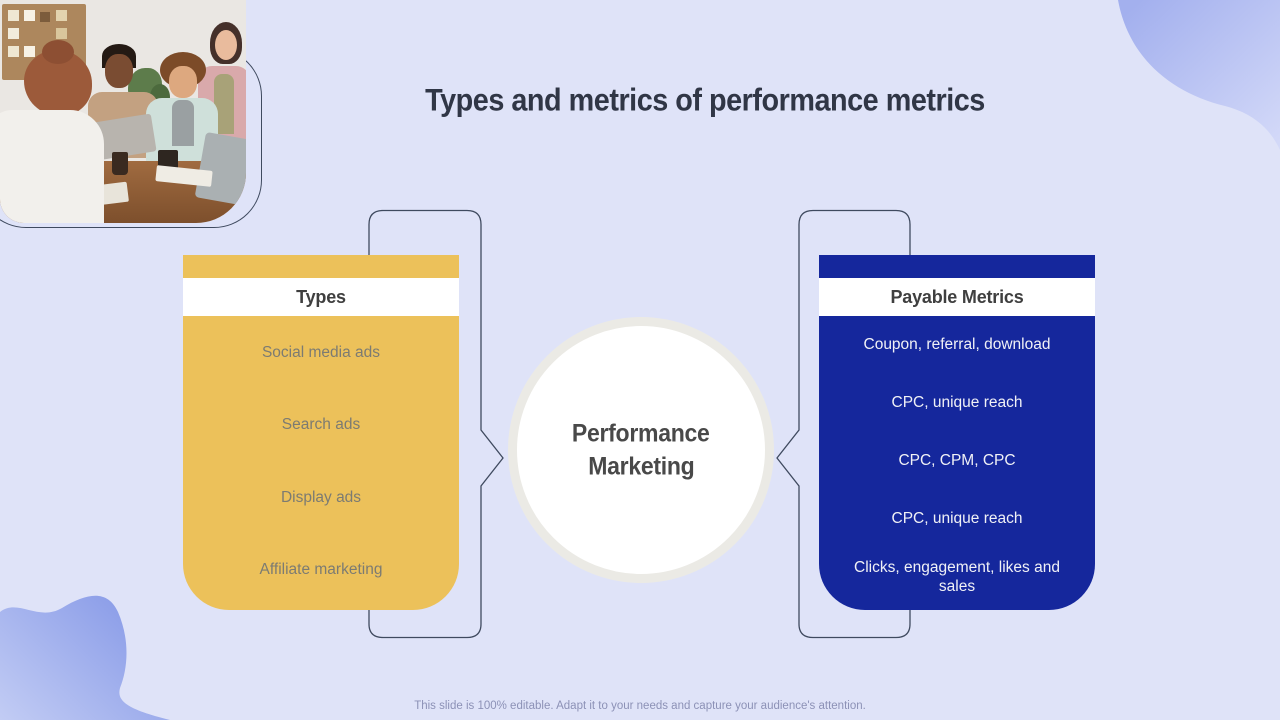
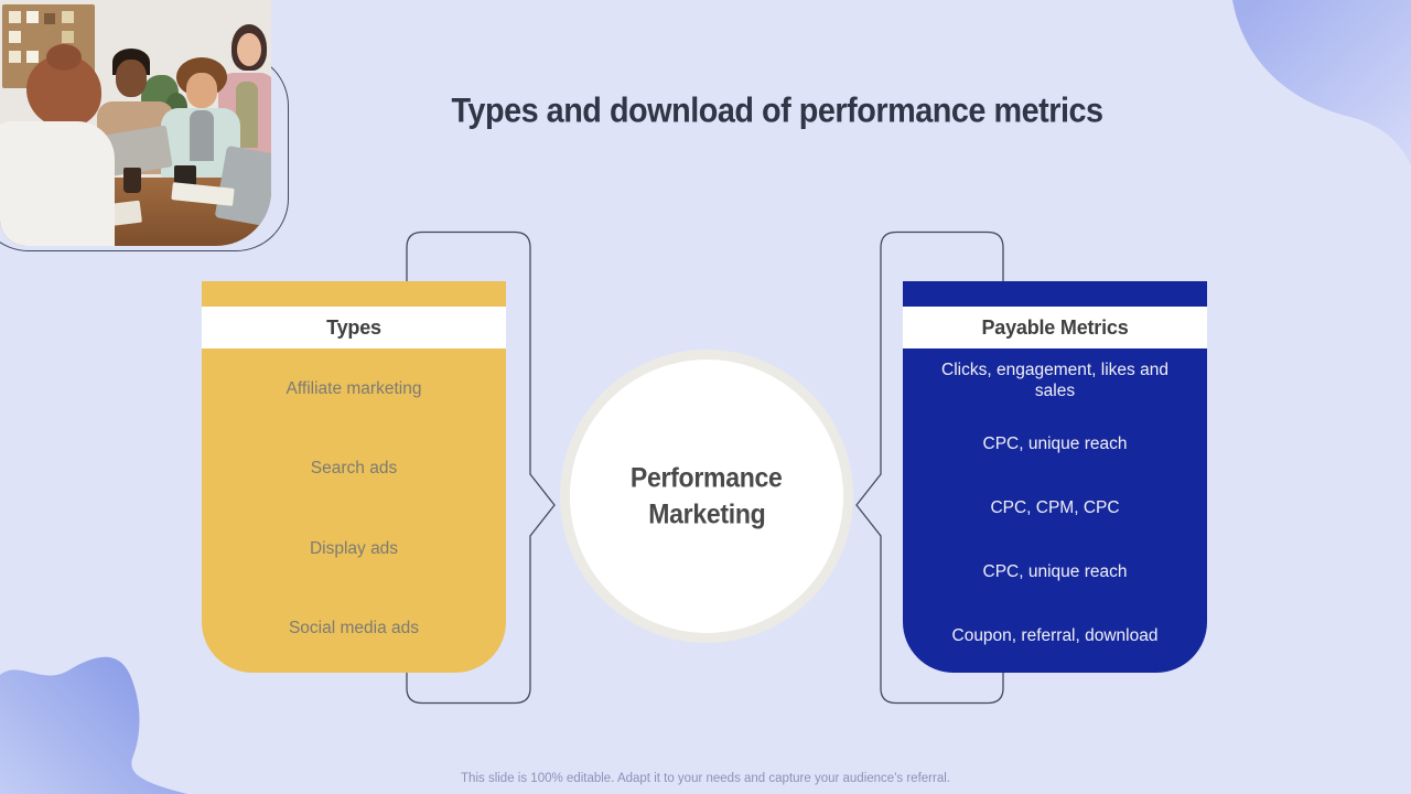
- Types and metrics of performance metrics
+ Types and download of performance metrics
  Types
- Social media ads
+ Affiliate marketing
  Search ads
  Display ads
- Affiliate marketing
+ Social media ads
  Payable Metrics
- Coupon, referral, download
+ Clicks, engagement, likes and sales
  CPC, unique reach
  CPC, CPM, CPC
  CPC, unique reach
- Clicks, engagement, likes and sales
+ Coupon, referral, download
  Performance
  Marketing
- This slide is 100% editable. Adapt it to your needs and capture your audience's attention.
+ This slide is 100% editable. Adapt it to your needs and capture your audience's referral.
